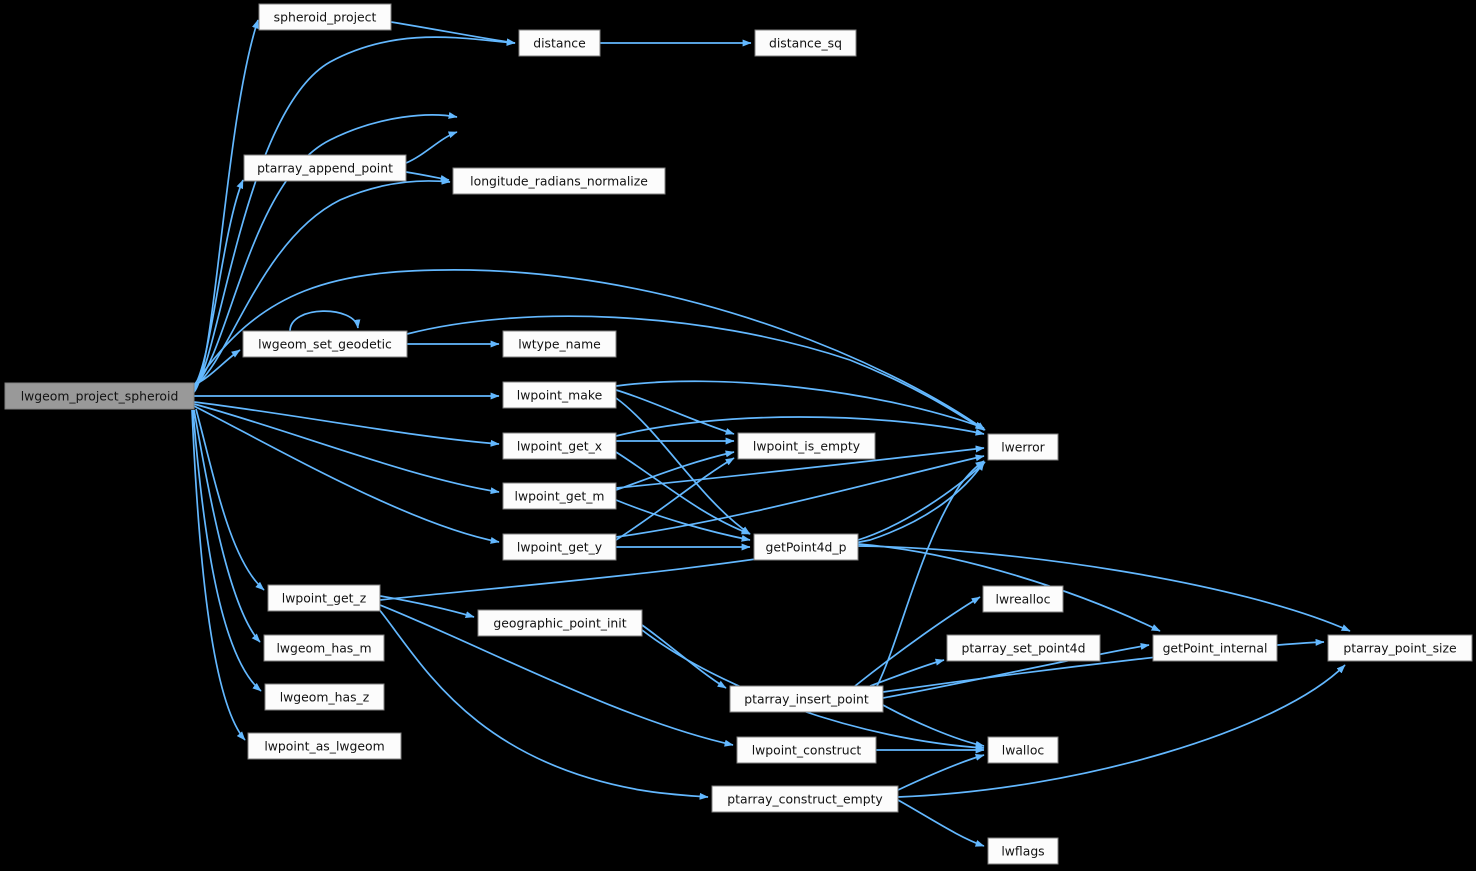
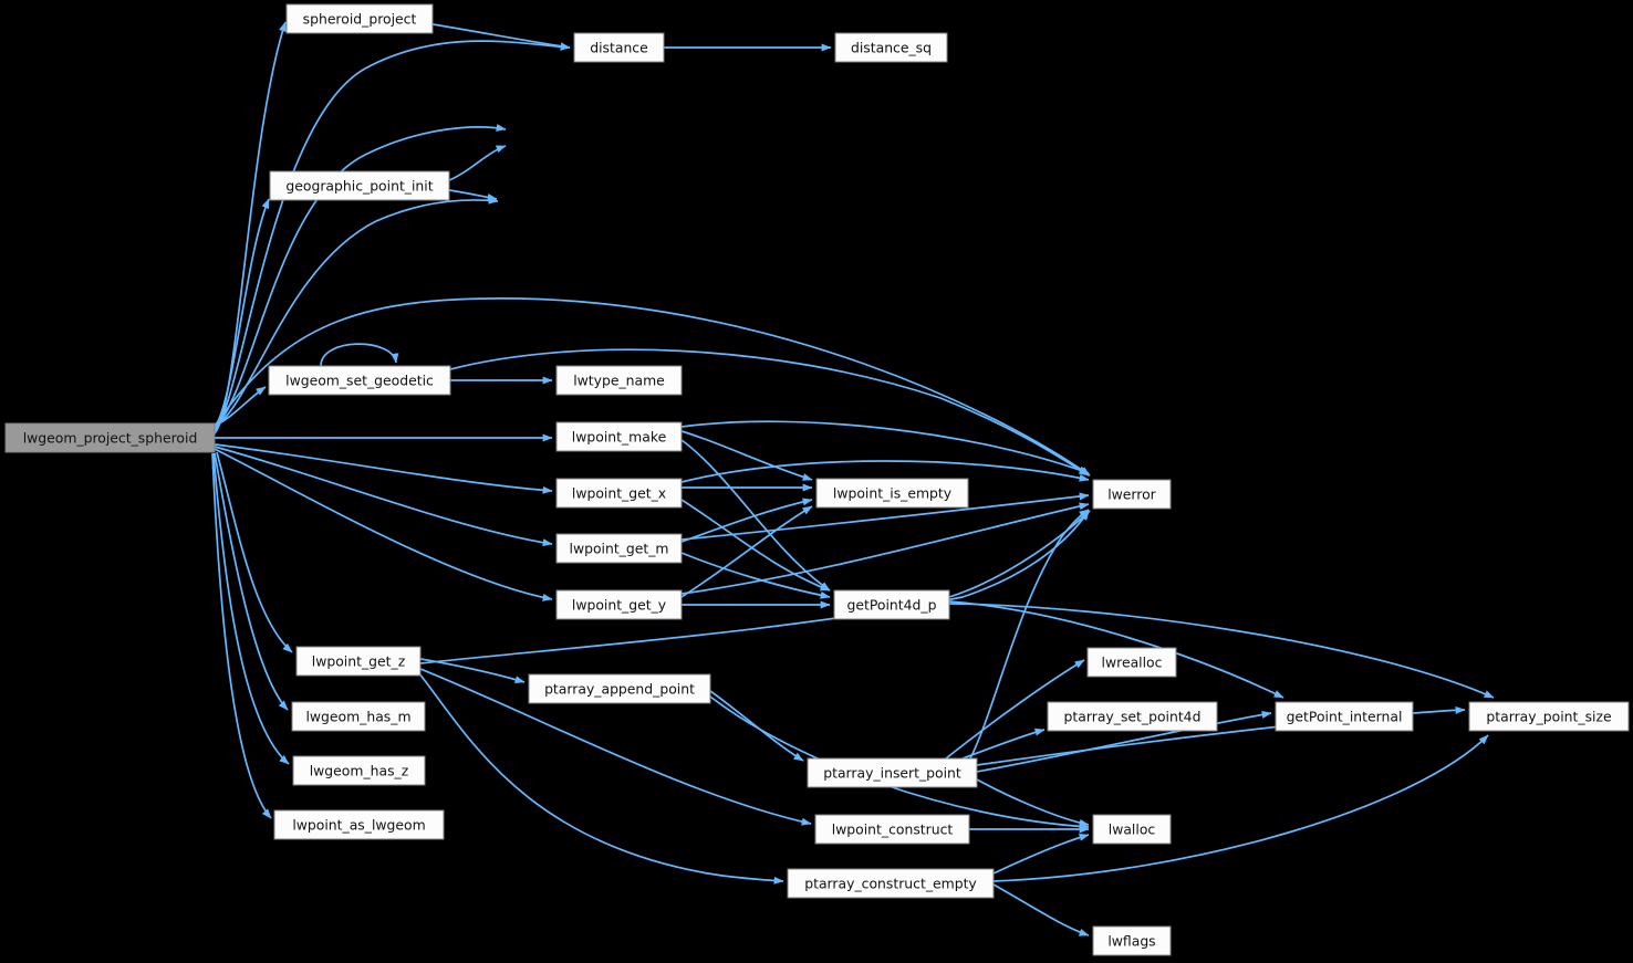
  lwgeom_project_spheroid
  spheroid_project
  distance
  distance_sq
- ptarray_append_point
+ geographic_point_init
- longitude_radians_normalize
  lwgeom_set_geodetic
  lwtype_name
  lwpoint_make
  lwpoint_get_x
  lwpoint_get_m
  lwpoint_get_y
  lwpoint_is_empty
  getPoint4d_p
  lwerror
  lwpoint_get_z
  lwgeom_has_m
  lwgeom_has_z
  lwpoint_as_lwgeom
- geographic_point_init
+ ptarray_append_point
  lwrealloc
  ptarray_set_point4d
  getPoint_internal
  ptarray_point_size
  ptarray_insert_point
  lwpoint_construct
  lwalloc
  ptarray_construct_empty
  lwflags
